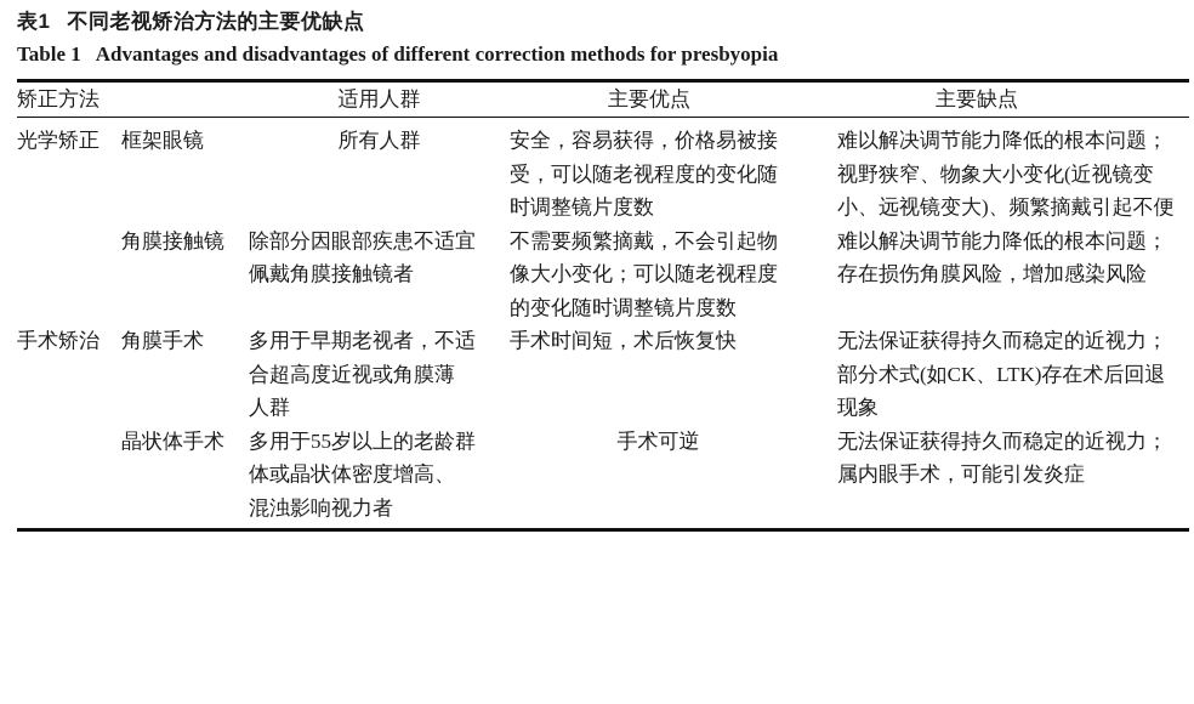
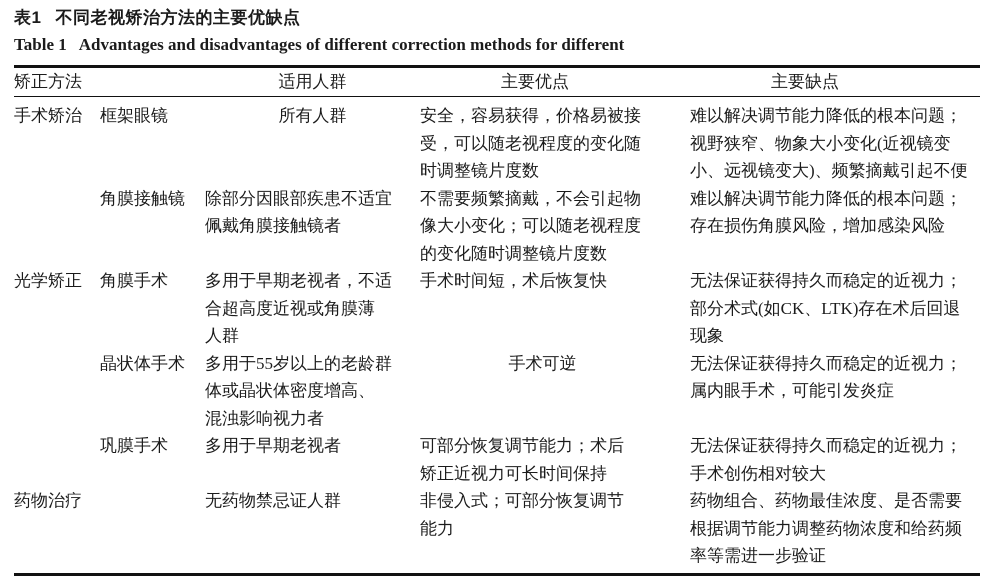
  表1 不同老视矫治方法的主要优缺点
- Table 1 Advantages and disadvantages of different correction methods for presbyopia
+ Table 1 Advantages and disadvantages of different correction methods for different
  矫正方法	适用人群	主要优点	主要缺点
- 光学矫正	框架眼镜	所有人群	安全，容易获得，价格易被接 受，可以随老视程度的变化随 时调整镜片度数	难以解决调节能力降低的根本问题； 视野狭窄、物象大小变化(近视镜变 小、远视镜变大)、频繁摘戴引起不便
+ 手术矫治	框架眼镜	所有人群	安全，容易获得，价格易被接 受，可以随老视程度的变化随 时调整镜片度数	难以解决调节能力降低的根本问题； 视野狭窄、物象大小变化(近视镜变 小、远视镜变大)、频繁摘戴引起不便
  	角膜接触镜	除部分因眼部疾患不适宜 佩戴角膜接触镜者	不需要频繁摘戴，不会引起物 像大小变化；可以随老视程度 的变化随时调整镜片度数	难以解决调节能力降低的根本问题； 存在损伤角膜风险，增加感染风险
- 手术矫治	角膜手术	多用于早期老视者，不适 合超高度近视或角膜薄 人群	手术时间短，术后恢复快	无法保证获得持久而稳定的近视力； 部分术式(如CK、LTK)存在术后回退 现象
+ 光学矫正	角膜手术	多用于早期老视者，不适 合超高度近视或角膜薄 人群	手术时间短，术后恢复快	无法保证获得持久而稳定的近视力； 部分术式(如CK、LTK)存在术后回退 现象
  	晶状体手术	多用于55岁以上的老龄群 体或晶状体密度增高、 混浊影响视力者	手术可逆	无法保证获得持久而稳定的近视力； 属内眼手术，可能引发炎症
+ 	巩膜手术	多用于早期老视者	可部分恢复调节能力；术后 矫正近视力可长时间保持	无法保证获得持久而稳定的近视力； 手术创伤相对较大
+ 药物治疗		无药物禁忌证人群	非侵入式；可部分恢复调节 能力	药物组合、药物最佳浓度、是否需要 根据调节能力调整药物浓度和给药频 率等需进一步验证
